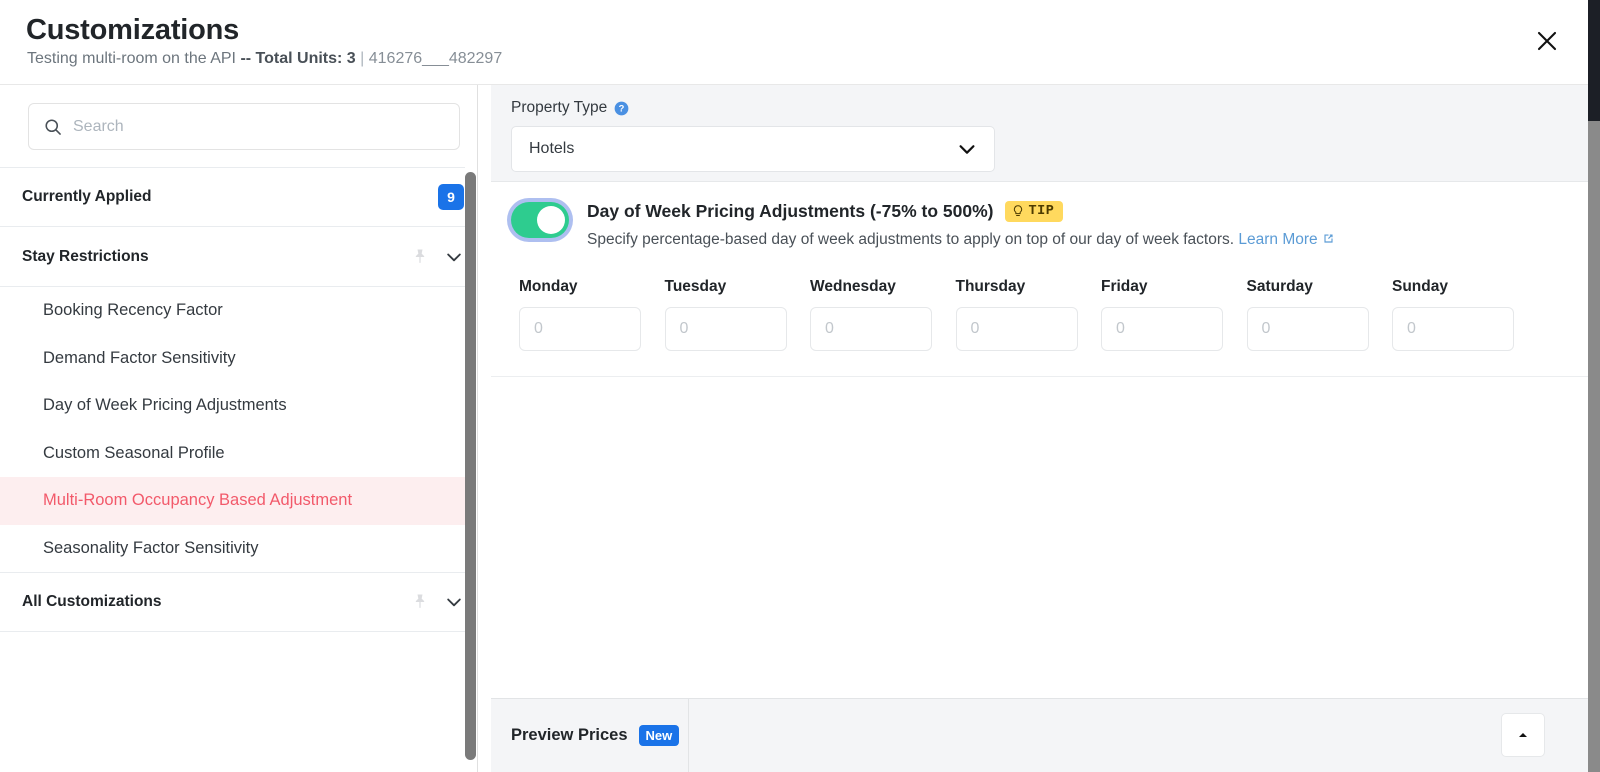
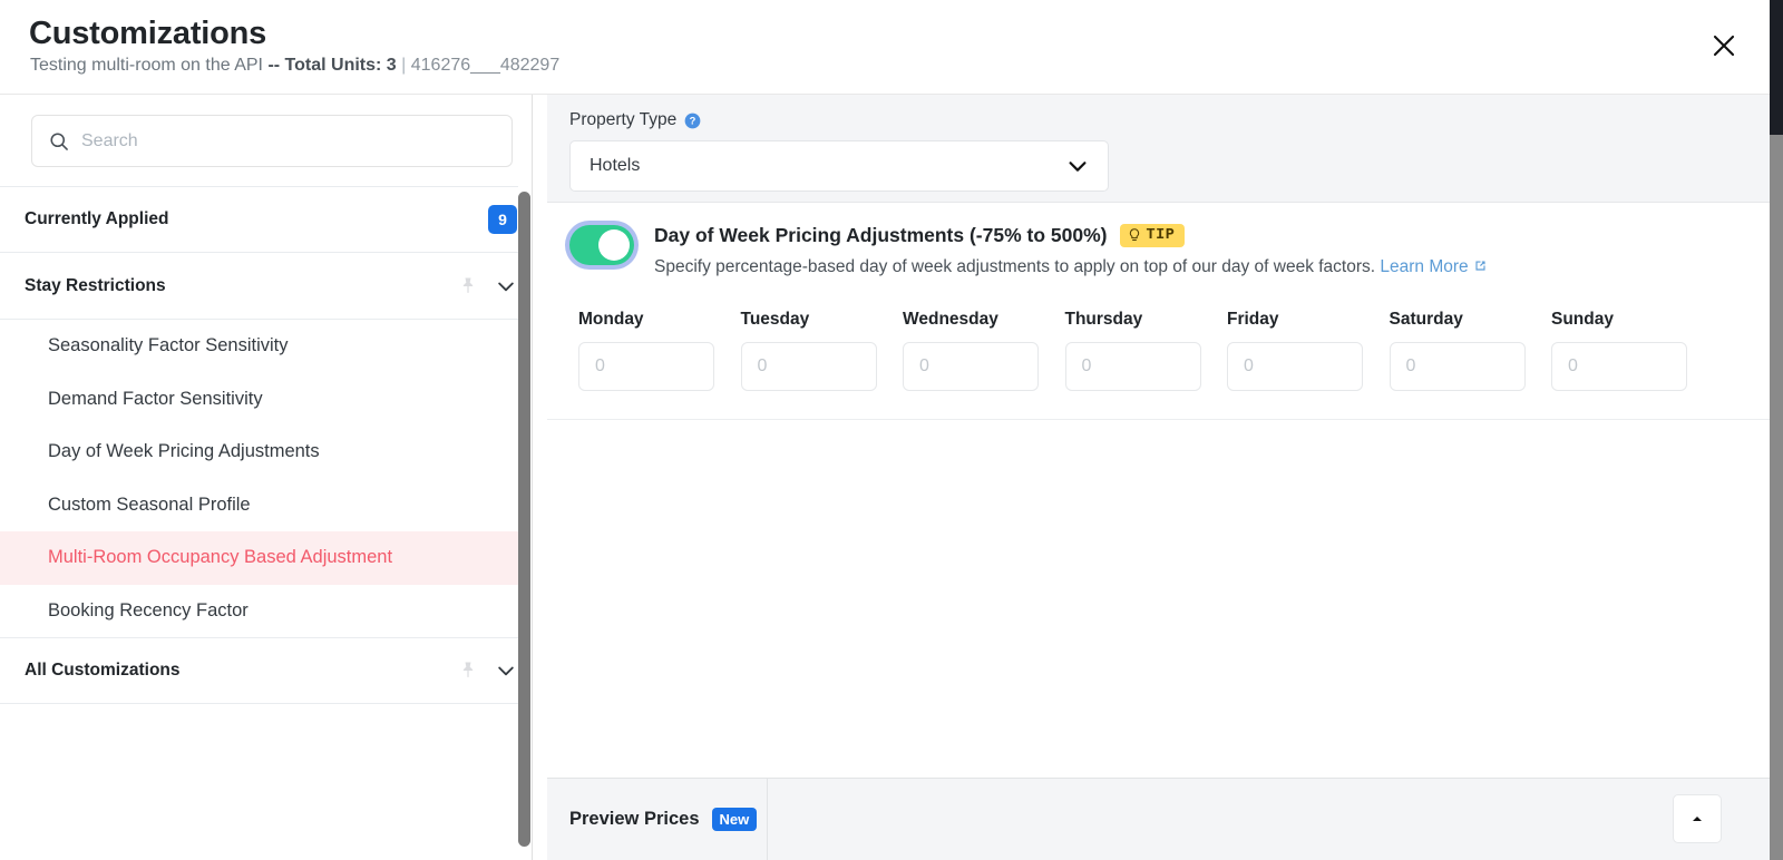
  Customizations
  Testing multi-room on the API -- Total Units: 3 | 416276___482297
  Search
  Currently Applied
  9
  Stay Restrictions
- Booking Recency Factor
+ Seasonality Factor Sensitivity
  Demand Factor Sensitivity
  Day of Week Pricing Adjustments
  Custom Seasonal Profile
  Multi-Room Occupancy Based Adjustment
- Seasonality Factor Sensitivity
+ Booking Recency Factor
  All Customizations
  Property Type
  ?
  Hotels
  Day of Week Pricing Adjustments (-75% to 500%)
  TIP
  Specify percentage-based day of week adjustments to apply on top of our day of week factors. Learn More
  Monday
  0
  Tuesday
  0
  Wednesday
  0
  Thursday
  0
  Friday
  0
  Saturday
  0
  Sunday
  0
  Preview Prices
  New
